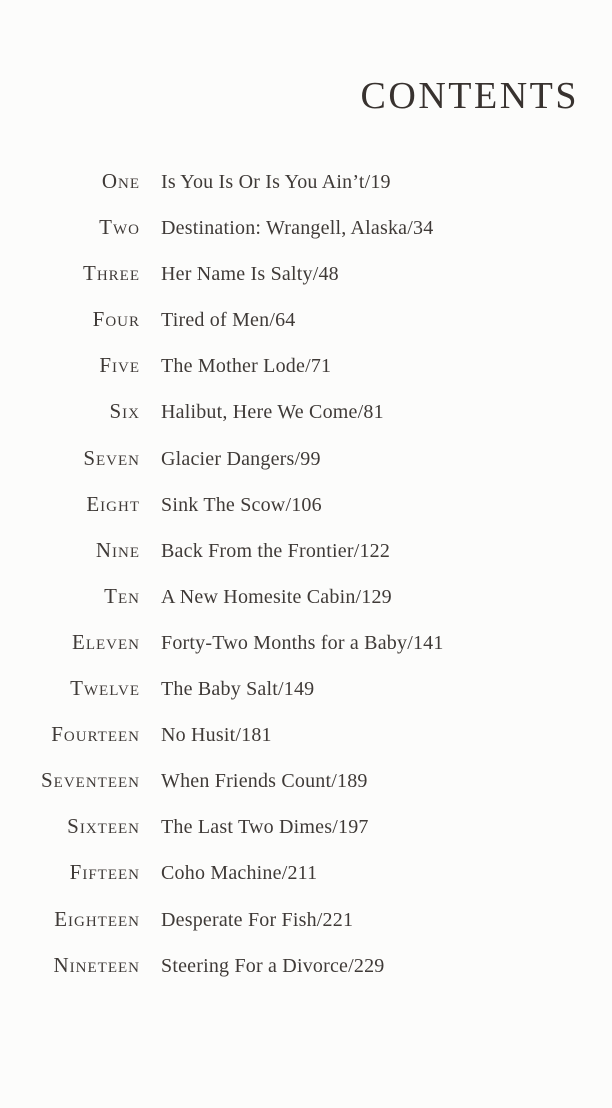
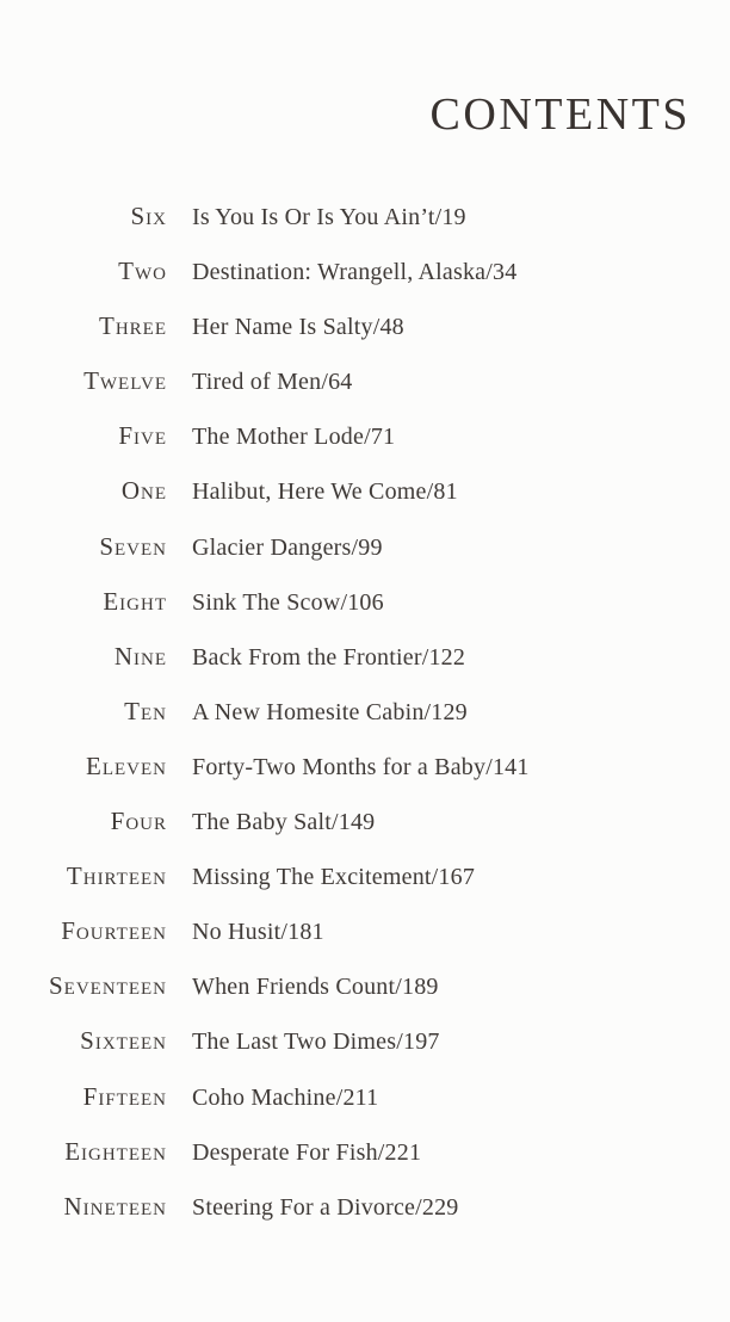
  CONTENTS
- One Is You Is Or Is You Ain’t/19
+ Six Is You Is Or Is You Ain’t/19
  Two Destination: Wrangell, Alaska/34
  Three Her Name Is Salty/48
- Four Tired of Men/64
+ Twelve Tired of Men/64
  Five The Mother Lode/71
- Six Halibut, Here We Come/81
+ One Halibut, Here We Come/81
  Seven Glacier Dangers/99
  Eight Sink The Scow/106
  Nine Back From the Frontier/122
  Ten A New Homesite Cabin/129
  Eleven Forty-Two Months for a Baby/141
- Twelve The Baby Salt/149
+ Four The Baby Salt/149
+ Thirteen Missing The Excitement/167
  Fourteen No Husit/181
  Seventeen When Friends Count/189
  Sixteen The Last Two Dimes/197
  Fifteen Coho Machine/211
  Eighteen Desperate For Fish/221
  Nineteen Steering For a Divorce/229
